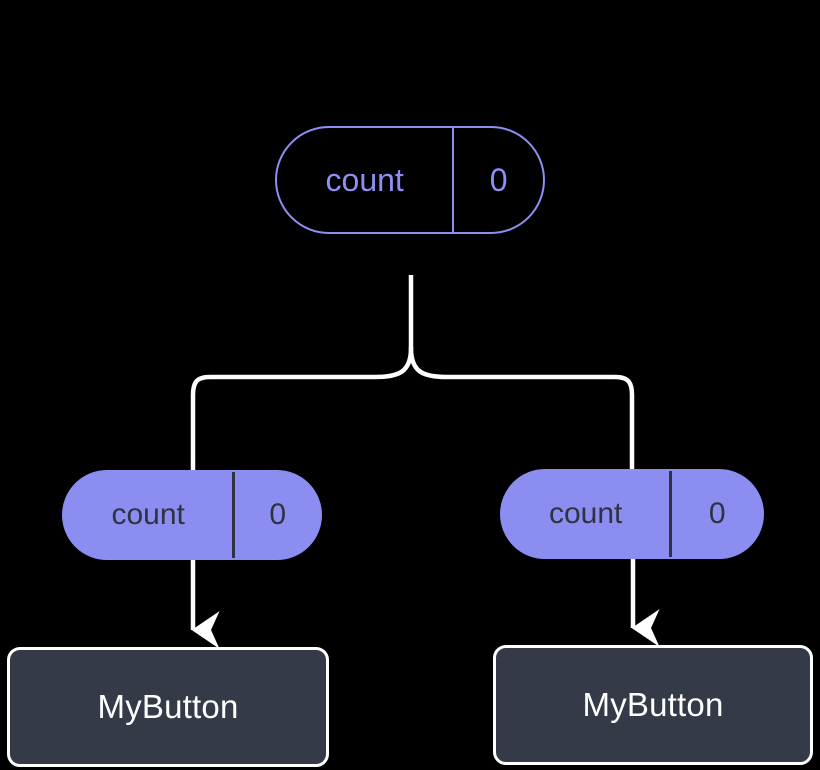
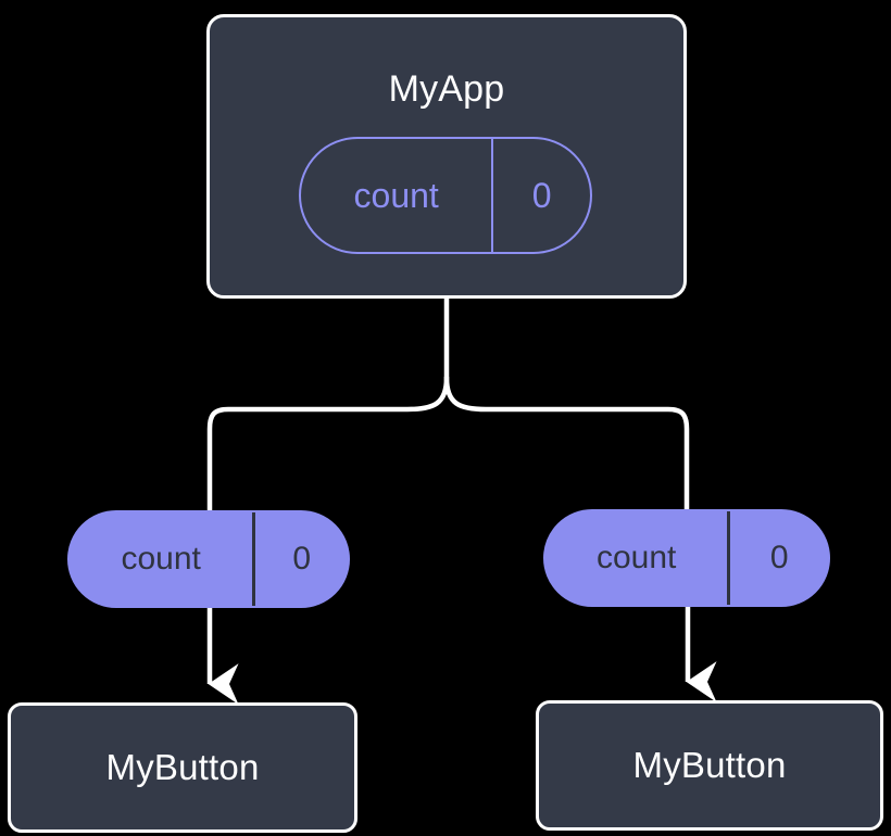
+ MyApp
  count
  0
  count
  0
  MyButton
  count
  0
  MyButton
